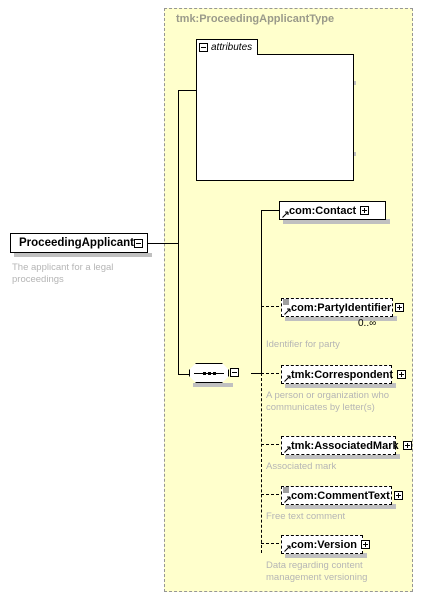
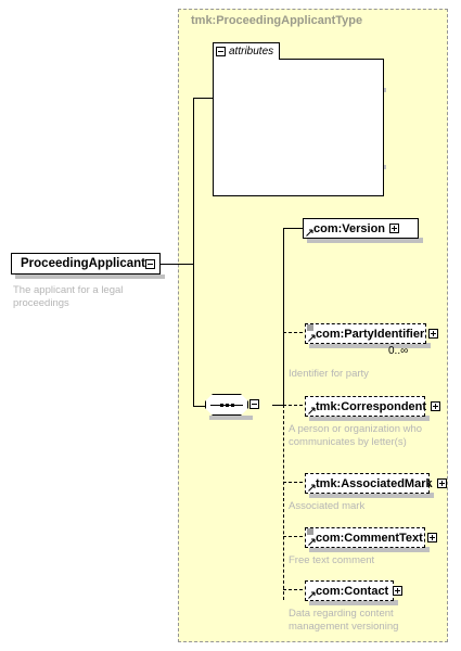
  tmk:ProceedingApplicantType
  ProceedingApplicant
  The applicant for a legal
  proceedings
  attributes
- com:Contact
+ com:Version
  com:PartyIdentifier
  0..∞
  Identifier for party
  tmk:Correspondent
  A person or organization who
  communicates by letter(s)
  tmk:AssociatedMark
  Associated mark
  com:CommentText
  Free text comment
- com:Version
+ com:Contact
  Data regarding content
  management versioning
